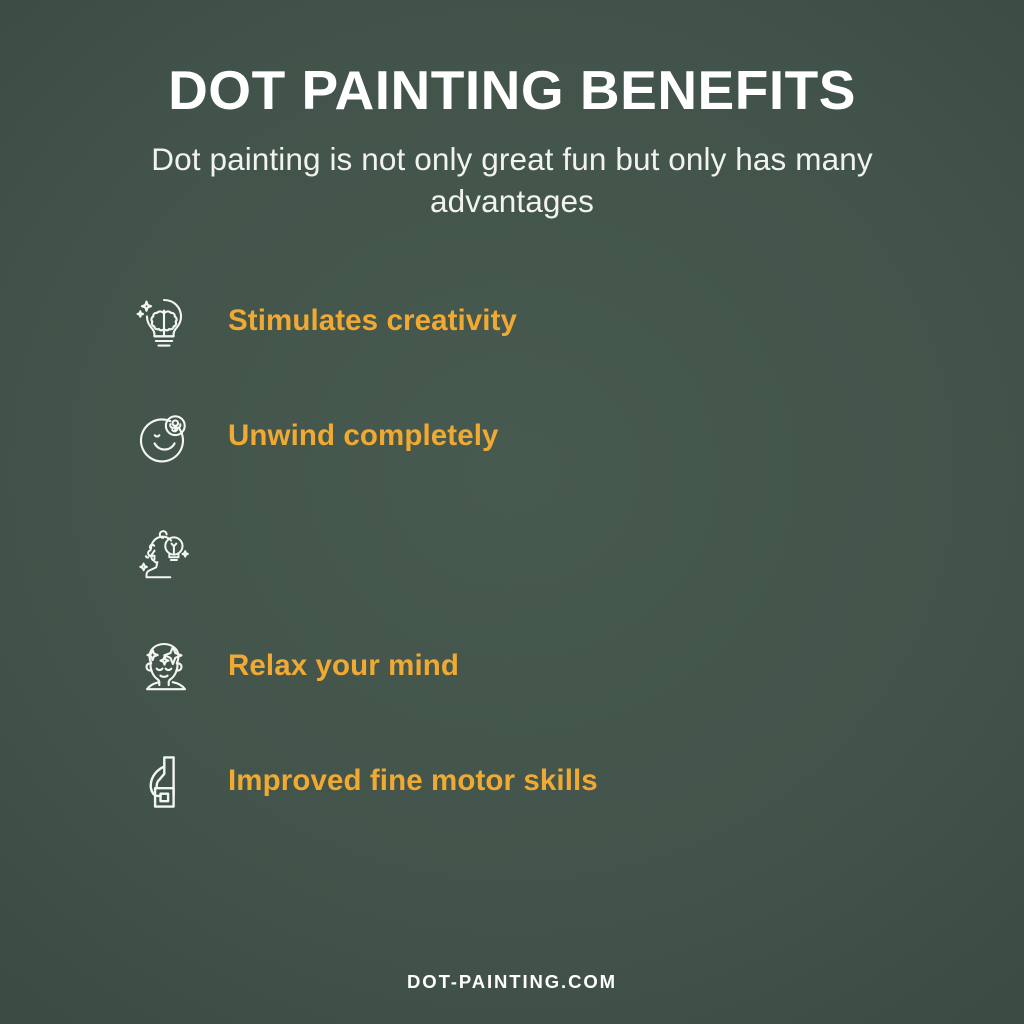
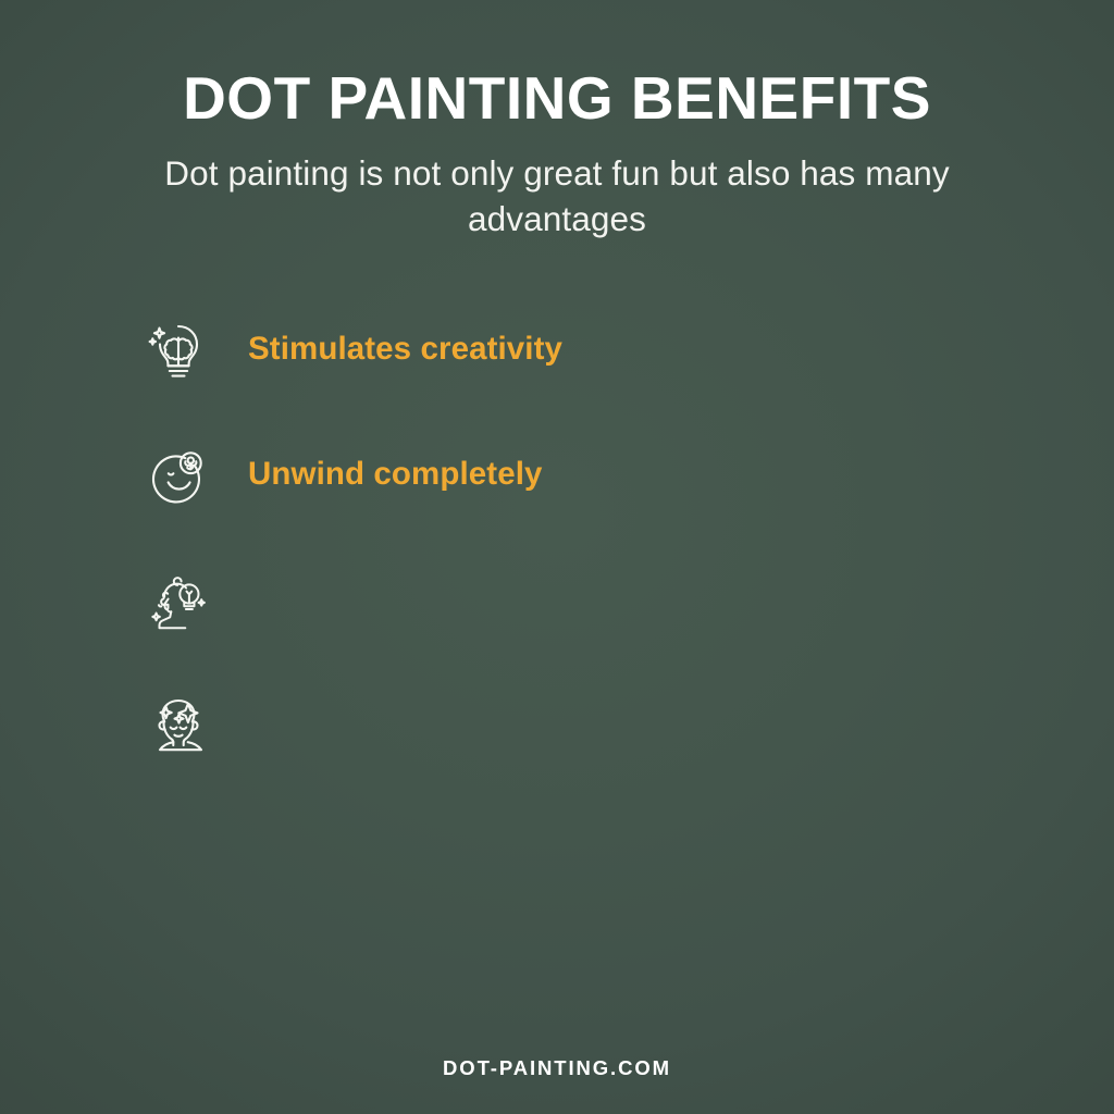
  DOT PAINTING BENEFITS
- Dot painting is not only great fun but only has many advantages
+ Dot painting is not only great fun but also has many advantages
  Stimulates creativity
  Unwind completely
- Relax your mind
- Improved fine motor skills
  DOT-PAINTING.COM
